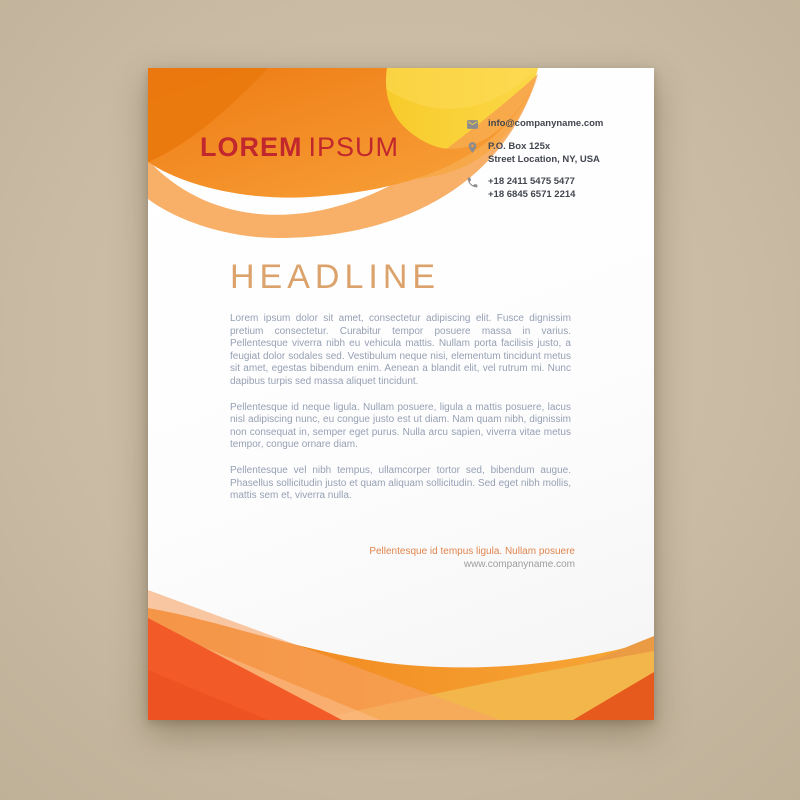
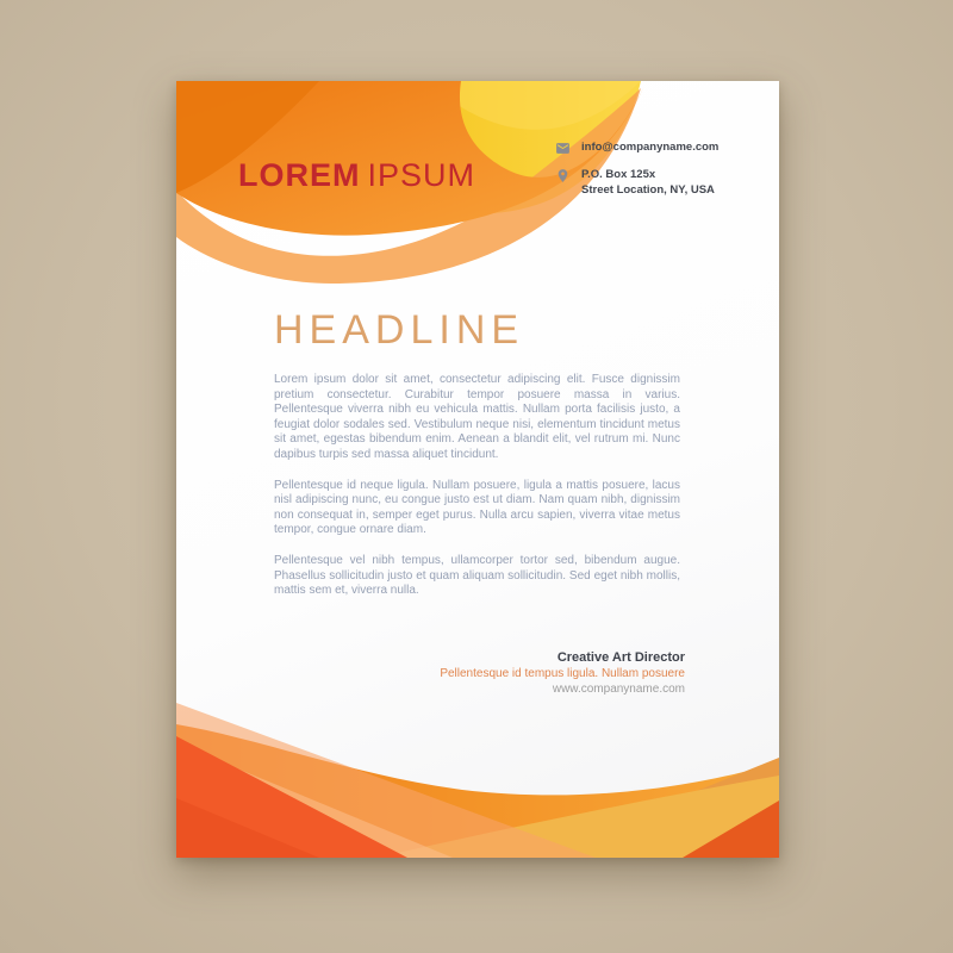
  LOREM IPSUM
  info@companyname.com
  P.O. Box 125x
  Street Location, NY, USA
- +18 2411 5475 5477
- +18 6845 6571 2214
  HEADLINE
  Lorem ipsum dolor sit amet, consectetur adipiscing elit. Fusce dignissim pretium consectetur. Curabitur tempor posuere massa in varius. Pellentesque viverra nibh eu vehicula mattis. Nullam porta facilisis justo, a feugiat dolor sodales sed. Vestibulum neque nisi, elementum tincidunt metus sit amet, egestas bibendum enim. Aenean a blandit elit, vel rutrum mi. Nunc dapibus turpis sed massa aliquet tincidunt.
  Pellentesque id neque ligula. Nullam posuere, ligula a mattis posuere, lacus nisl adipiscing nunc, eu congue justo est ut diam. Nam quam nibh, dignissim non consequat in, semper eget purus. Nulla arcu sapien, viverra vitae metus tempor, congue ornare diam.
  Pellentesque vel nibh tempus, ullamcorper tortor sed, bibendum augue. Phasellus sollicitudin justo et quam aliquam sollicitudin. Sed eget nibh mollis, mattis sem et, viverra nulla.
+ Creative Art Director
  Pellentesque id tempus ligula. Nullam posuere
  www.companyname.com
